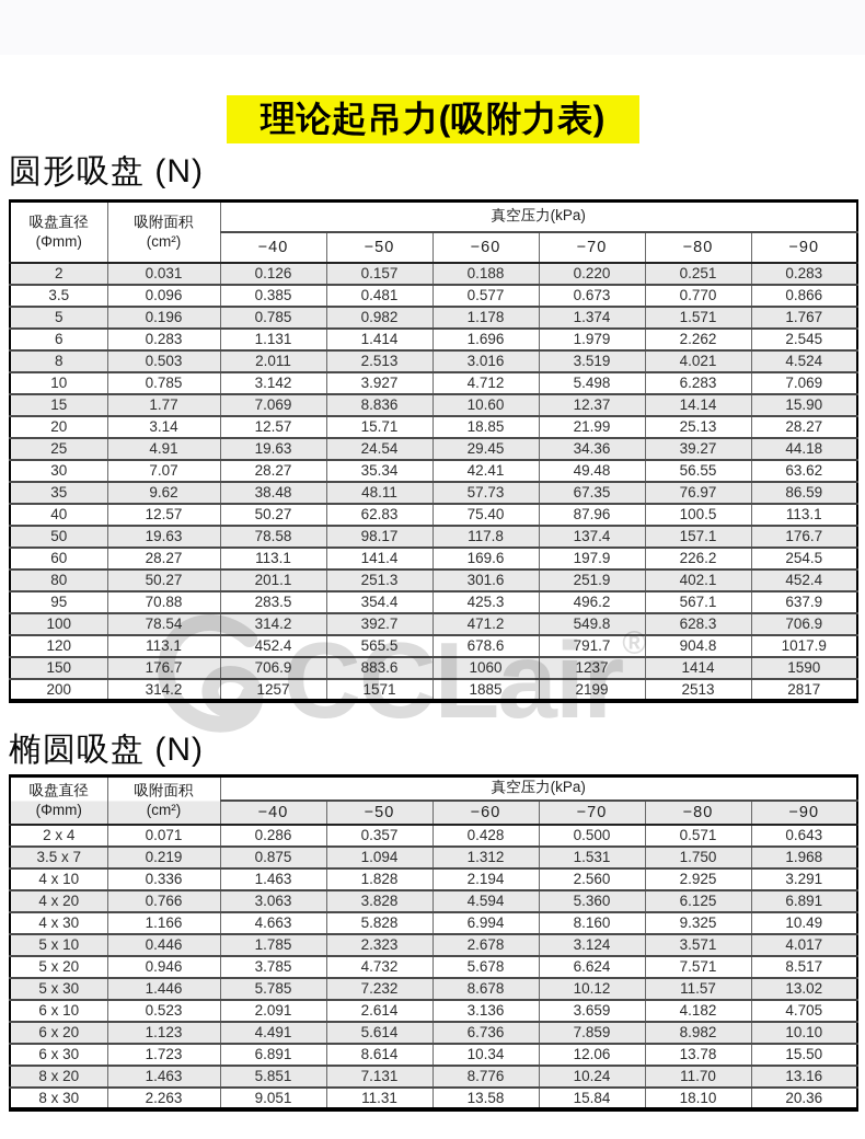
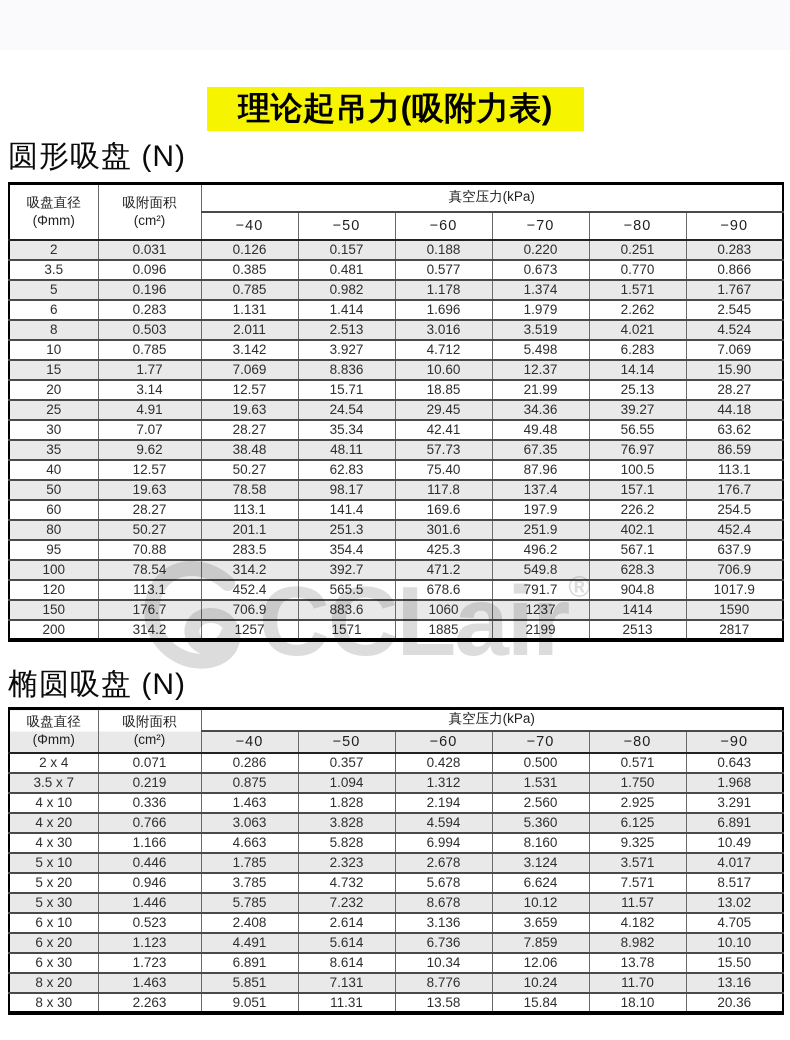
  理论起吊力(吸附力表)
  圆形吸盘 (N)
  吸盘直径 (Φmm)	吸附面积 (cm²)	真空压力(kPa)
  −40	−50	−60	−70	−80	−90
  2	0.031	0.126	0.157	0.188	0.220	0.251	0.283
  3.5	0.096	0.385	0.481	0.577	0.673	0.770	0.866
  5	0.196	0.785	0.982	1.178	1.374	1.571	1.767
  6	0.283	1.131	1.414	1.696	1.979	2.262	2.545
  8	0.503	2.011	2.513	3.016	3.519	4.021	4.524
  10	0.785	3.142	3.927	4.712	5.498	6.283	7.069
  15	1.77	7.069	8.836	10.60	12.37	14.14	15.90
  20	3.14	12.57	15.71	18.85	21.99	25.13	28.27
  25	4.91	19.63	24.54	29.45	34.36	39.27	44.18
  30	7.07	28.27	35.34	42.41	49.48	56.55	63.62
  35	9.62	38.48	48.11	57.73	67.35	76.97	86.59
  40	12.57	50.27	62.83	75.40	87.96	100.5	113.1
  50	19.63	78.58	98.17	117.8	137.4	157.1	176.7
  60	28.27	113.1	141.4	169.6	197.9	226.2	254.5
  80	50.27	201.1	251.3	301.6	251.9	402.1	452.4
  95	70.88	283.5	354.4	425.3	496.2	567.1	637.9
  100	78.54	314.2	392.7	471.2	549.8	628.3	706.9
  120	113.1	452.4	565.5	678.6	791.7	904.8	1017.9
  150	176.7	706.9	883.6	1060	1237	1414	1590
  200	314.2	1257	1571	1885	2199	2513	2817
  CCLair®
  椭圆吸盘 (N)
  吸盘直径 (Φmm)	吸附面积 (cm²)	真空压力(kPa)
  −40	−50	−60	−70	−80	−90
  2 x 4	0.071	0.286	0.357	0.428	0.500	0.571	0.643
  3.5 x 7	0.219	0.875	1.094	1.312	1.531	1.750	1.968
  4 x 10	0.336	1.463	1.828	2.194	2.560	2.925	3.291
  4 x 20	0.766	3.063	3.828	4.594	5.360	6.125	6.891
  4 x 30	1.166	4.663	5.828	6.994	8.160	9.325	10.49
  5 x 10	0.446	1.785	2.323	2.678	3.124	3.571	4.017
  5 x 20	0.946	3.785	4.732	5.678	6.624	7.571	8.517
  5 x 30	1.446	5.785	7.232	8.678	10.12	11.57	13.02
- 6 x 10	0.523	2.091	2.614	3.136	3.659	4.182	4.705
+ 6 x 10	0.523	2.408	2.614	3.136	3.659	4.182	4.705
  6 x 20	1.123	4.491	5.614	6.736	7.859	8.982	10.10
  6 x 30	1.723	6.891	8.614	10.34	12.06	13.78	15.50
  8 x 20	1.463	5.851	7.131	8.776	10.24	11.70	13.16
  8 x 30	2.263	9.051	11.31	13.58	15.84	18.10	20.36
